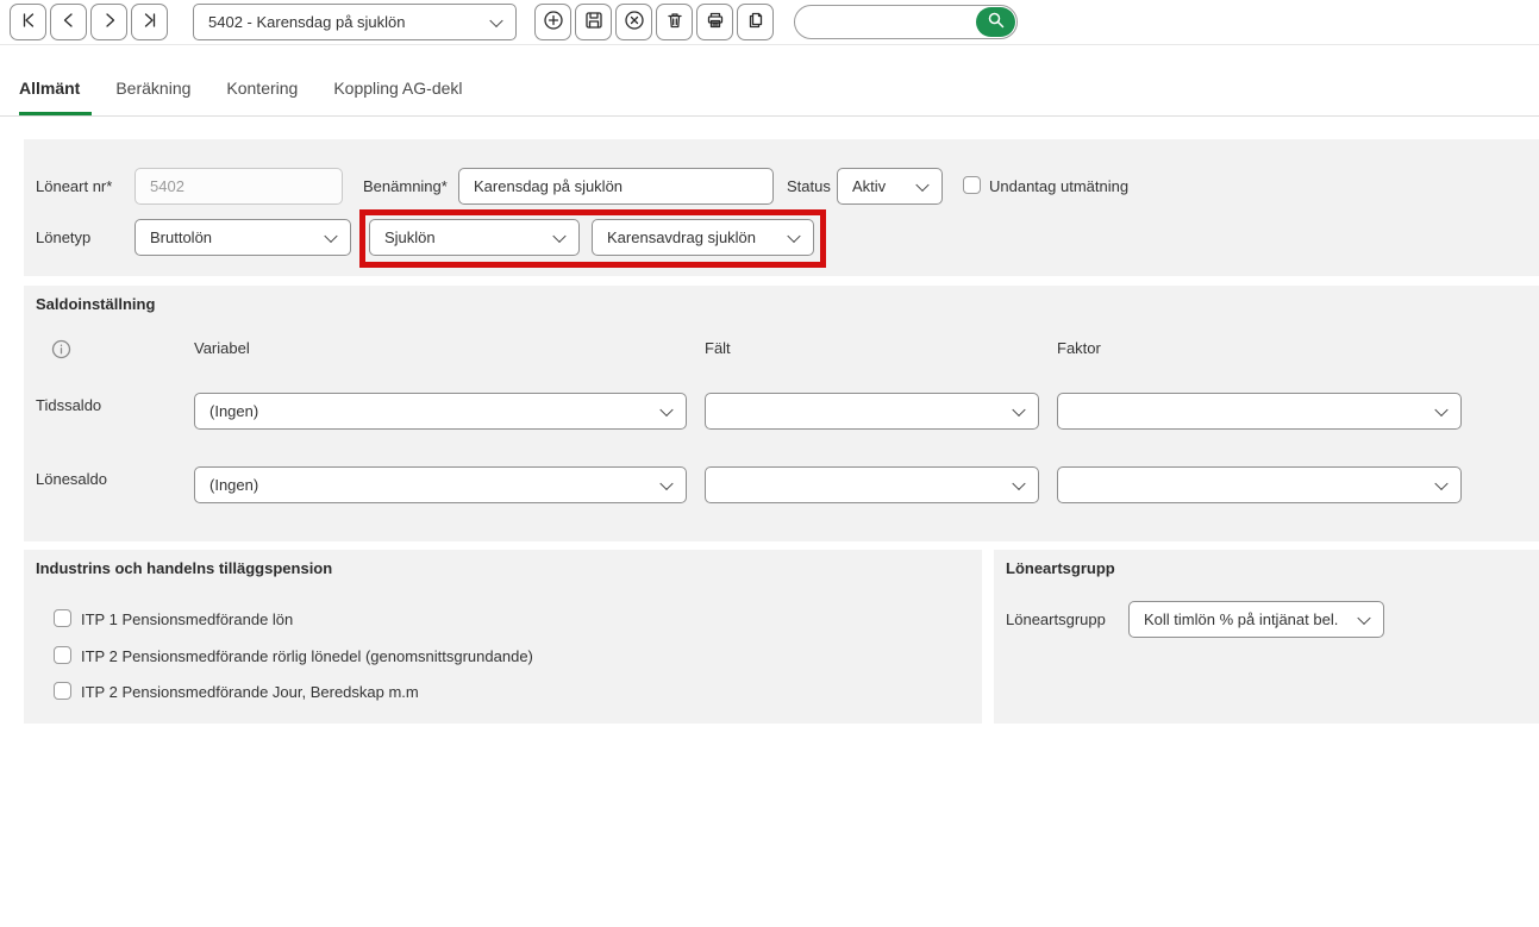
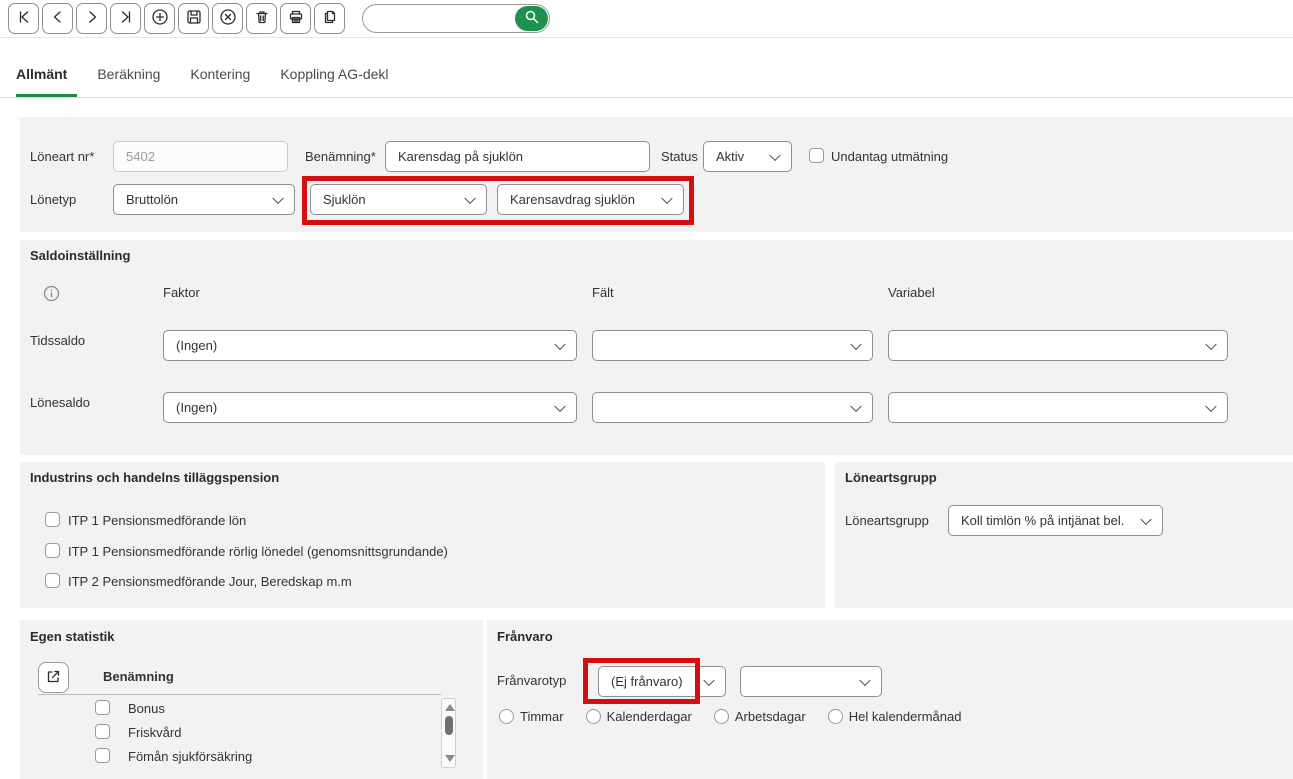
- 5402 - Karensdag på sjuklön
  Allmänt
  Beräkning
  Kontering
  Koppling AG-dekl
  Löneart nr*
  5402
  Benämning*
  Karensdag på sjuklön
  Status
  Aktiv
  Undantag utmätning
  Lönetyp
  Bruttolön
  Sjuklön
  Karensavdrag sjuklön
  Saldoinställning
- Variabel
+ Faktor
  Fält
- Faktor
+ Variabel
  Tidssaldo
  (Ingen)
  Lönesaldo
  (Ingen)
  Industrins och handelns tilläggspension
  ITP 1 Pensionsmedförande lön
- ITP 2 Pensionsmedförande rörlig lönedel (genomsnittsgrundande)
+ ITP 1 Pensionsmedförande rörlig lönedel (genomsnittsgrundande)
  ITP 2 Pensionsmedförande Jour, Beredskap m.m
  Löneartsgrupp
  Löneartsgrupp
  Koll timlön % på intjänat bel.
+ Egen statistik
+ Benämning
+ Bonus
+ Friskvård
+ Fömån sjukförsäkring
+ Frånvaro
+ Frånvarotyp
+ (Ej frånvaro)
+ Timmar
+ Kalenderdagar
+ Arbetsdagar
+ Hel kalendermånad
